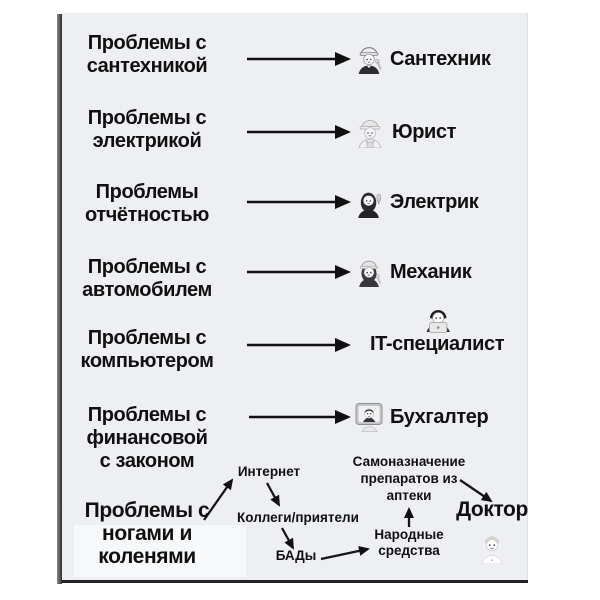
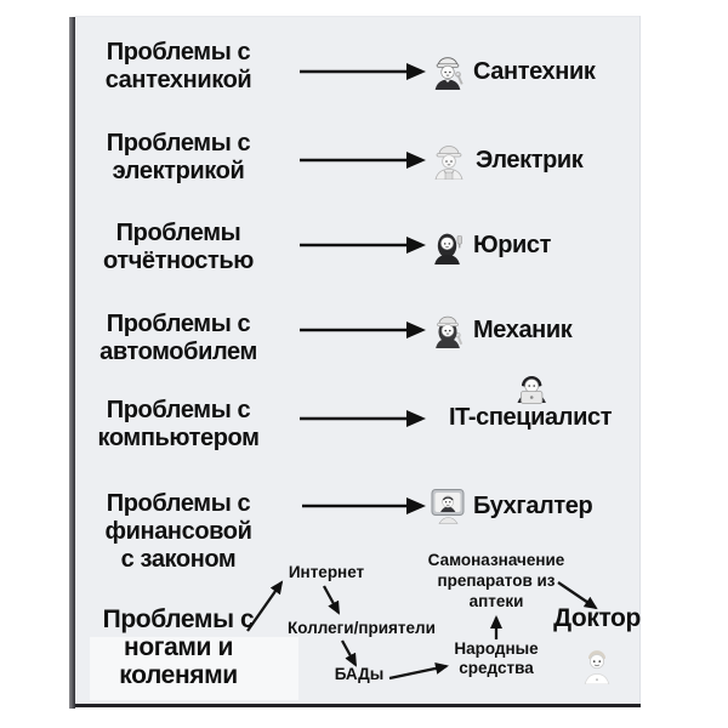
  Проблемы с
  сантехникой
  Сантехник
  Проблемы с
  электрикой
- Юрист
+ Электрик
  Проблемы
  отчётностью
- Электрик
+ Юрист
  Проблемы с
  автомобилем
  Механик
  Проблемы с
  компьютером
  IT-специалист
  Проблемы с
  финансовой
  с законом
  Бухгалтер
  Проблемы с ногами и коленями
  Интернет
  Коллеги/приятели
  БАДы
  Народные
  средства
  Самоназначение
  препаратов из
  аптеки
  Доктор
